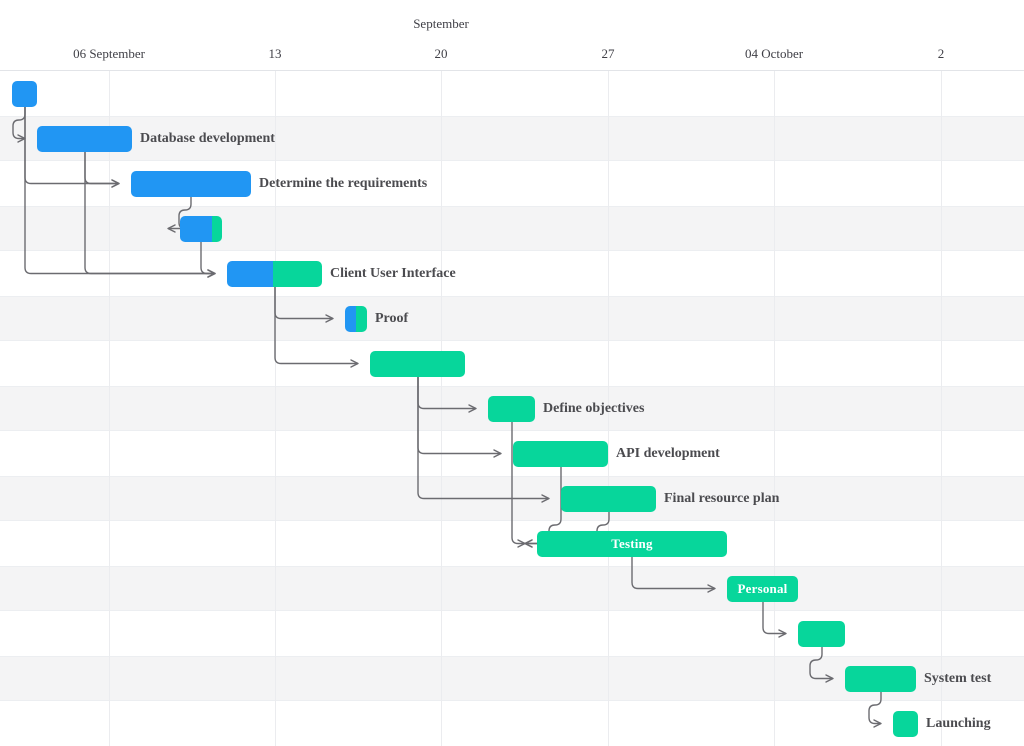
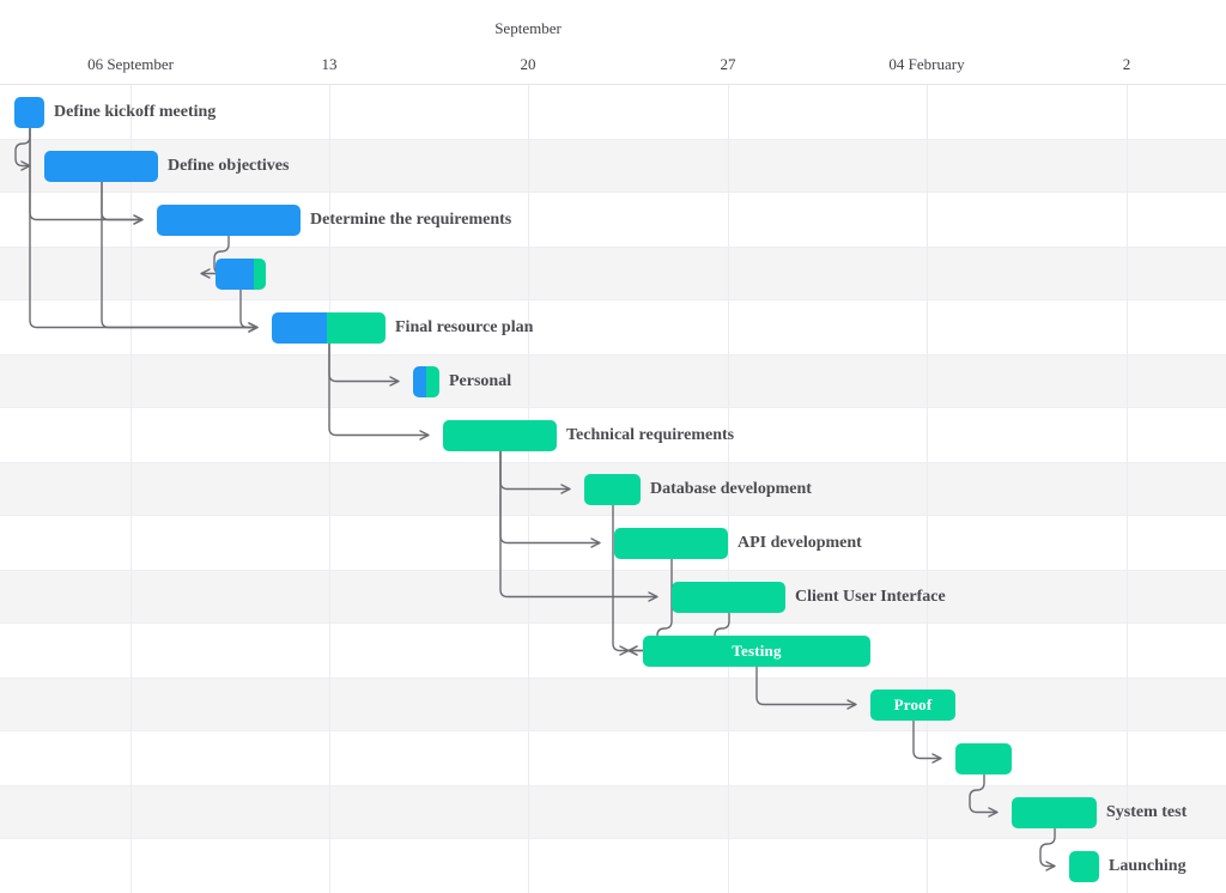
  September
  06 September
  13
  20
  27
- 04 October
+ 04 February
  2
+ Define kickoff meeting
- Database development
+ Define objectives
  Determine the requirements
- Client User Interface
+ Final resource plan
- Proof
+ Personal
+ Technical requirements
- Define objectives
+ Database development
  API development
- Final resource plan
+ Client User Interface
  Testing
- Personal
+ Proof
  System test
  Launching
